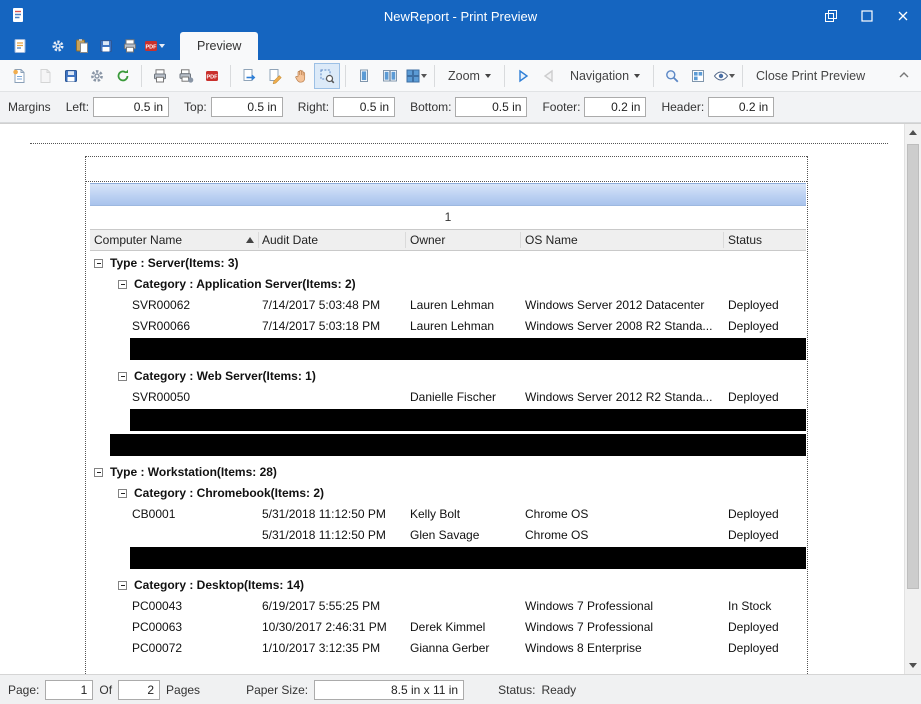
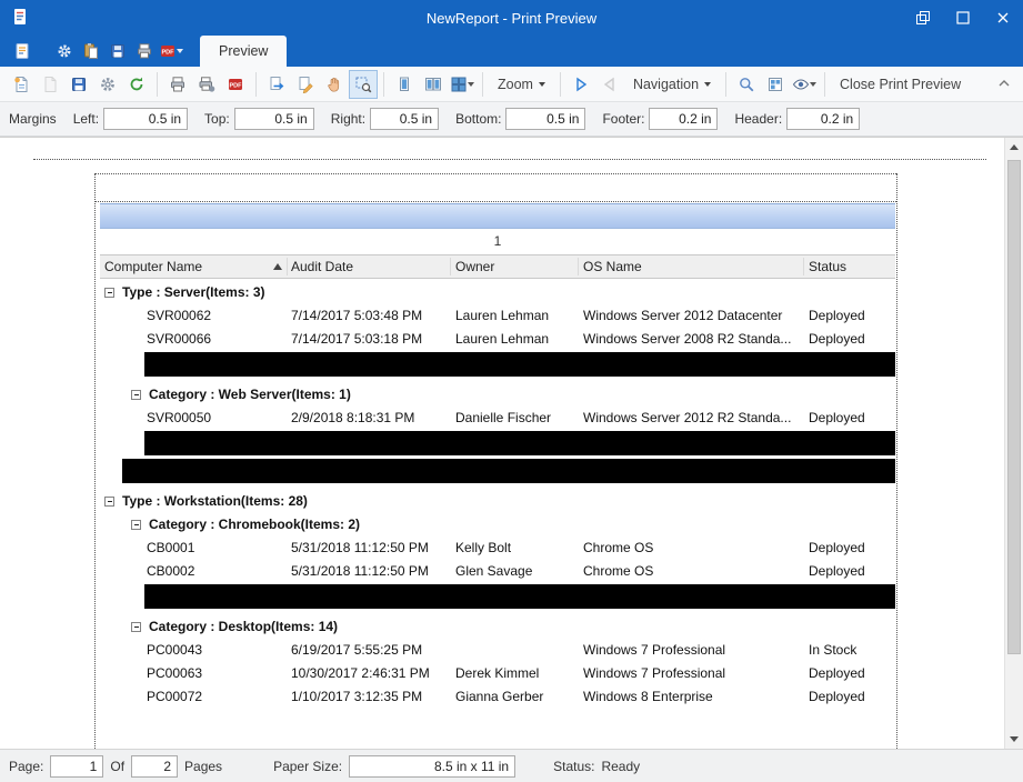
  NewReport - Print Preview
  Preview
  Zoom
  Navigation
  Close Print Preview
  Margins
  Left:
  0.5 in
  Top:
  0.5 in
  Right:
  0.5 in
  Bottom:
  0.5 in
  Footer:
  0.2 in
  Header:
  0.2 in
  1
  Computer Name
  Audit Date
  Owner
  OS Name
  Status
  Type : Server(Items: 3)
- Category : Application Server(Items: 2)
  SVR00062
  7/14/2017 5:03:48 PM
  Lauren Lehman
  Windows Server 2012 Datacenter
  Deployed
  SVR00066
  7/14/2017 5:03:18 PM
  Lauren Lehman
  Windows Server 2008 R2 Standa...
  Deployed
  Category : Web Server(Items: 1)
  SVR00050
+ 2/9/2018 8:18:31 PM
  Danielle Fischer
  Windows Server 2012 R2 Standa...
  Deployed
  Type : Workstation(Items: 28)
  Category : Chromebook(Items: 2)
  CB0001
  5/31/2018 11:12:50 PM
  Kelly Bolt
  Chrome OS
  Deployed
+ CB0002
  5/31/2018 11:12:50 PM
  Glen Savage
  Chrome OS
  Deployed
  Category : Desktop(Items: 14)
  PC00043
  6/19/2017 5:55:25 PM
  Windows 7 Professional
  In Stock
  PC00063
  10/30/2017 2:46:31 PM
  Derek Kimmel
  Windows 7 Professional
  Deployed
  PC00072
  1/10/2017 3:12:35 PM
  Gianna Gerber
  Windows 8 Enterprise
  Deployed
  Page:
  1
  Of
  2
  Pages
  Paper Size:
  8.5 in x 11 in
  Status:
  Ready
